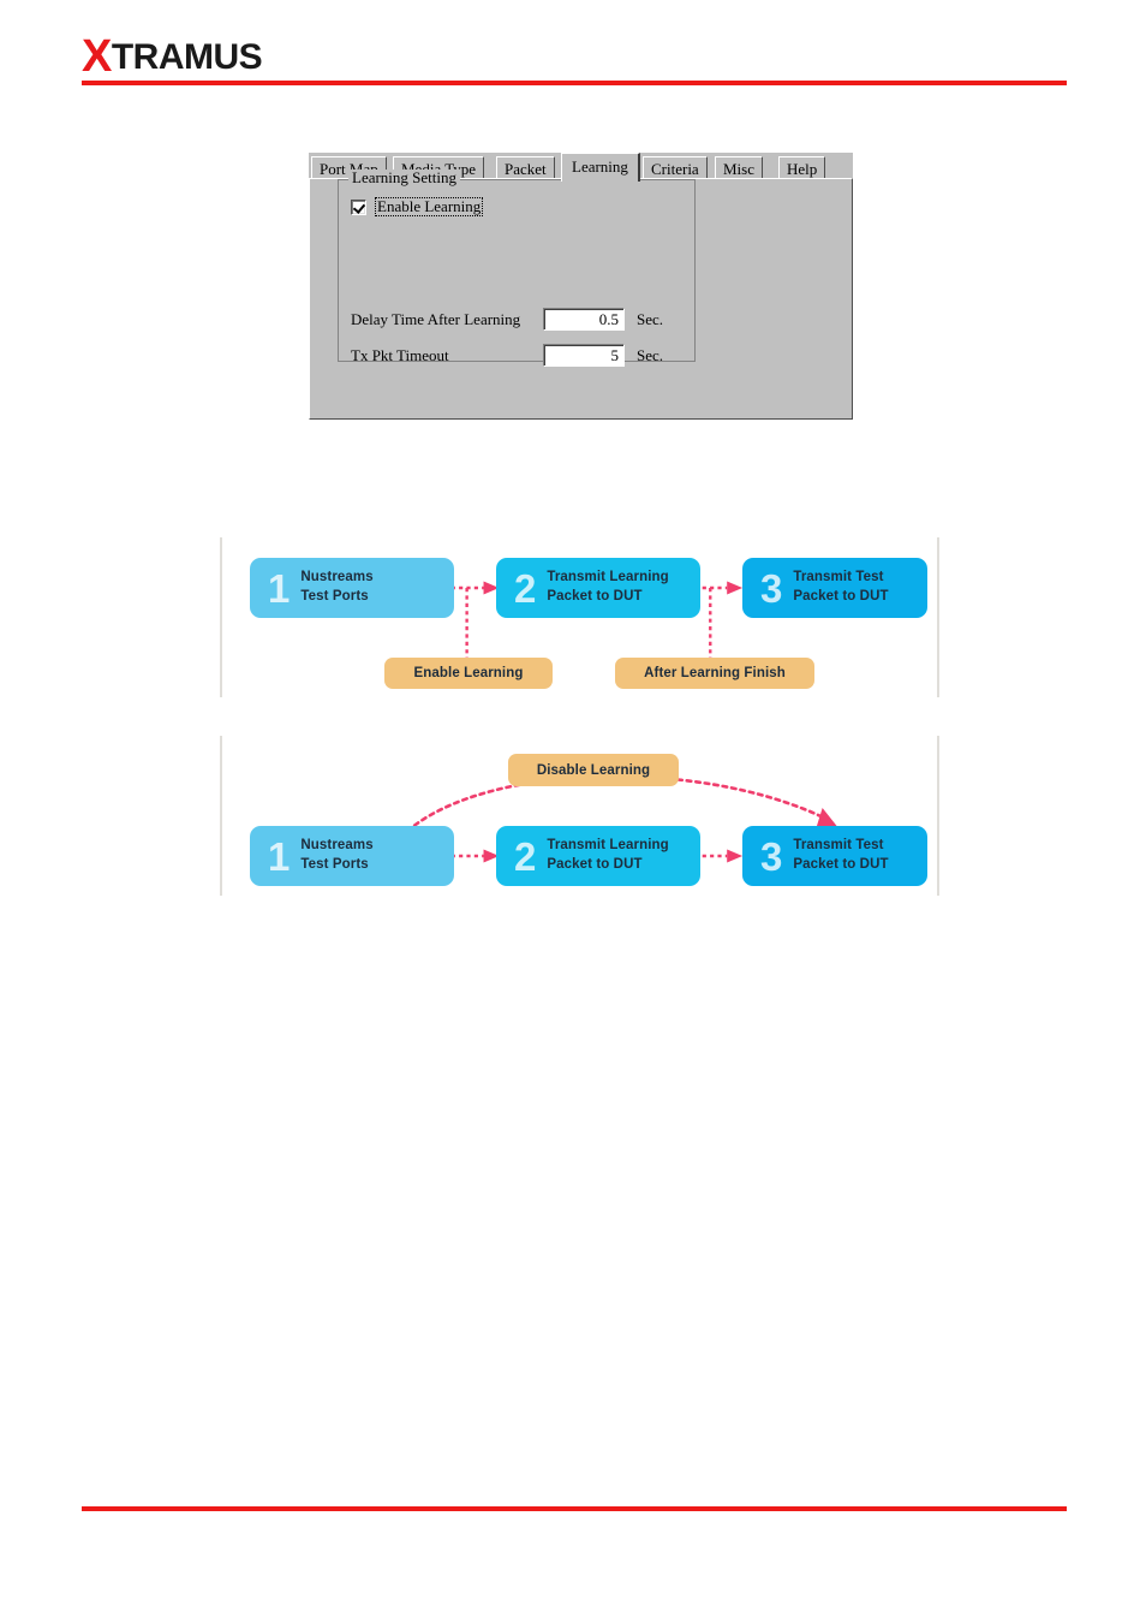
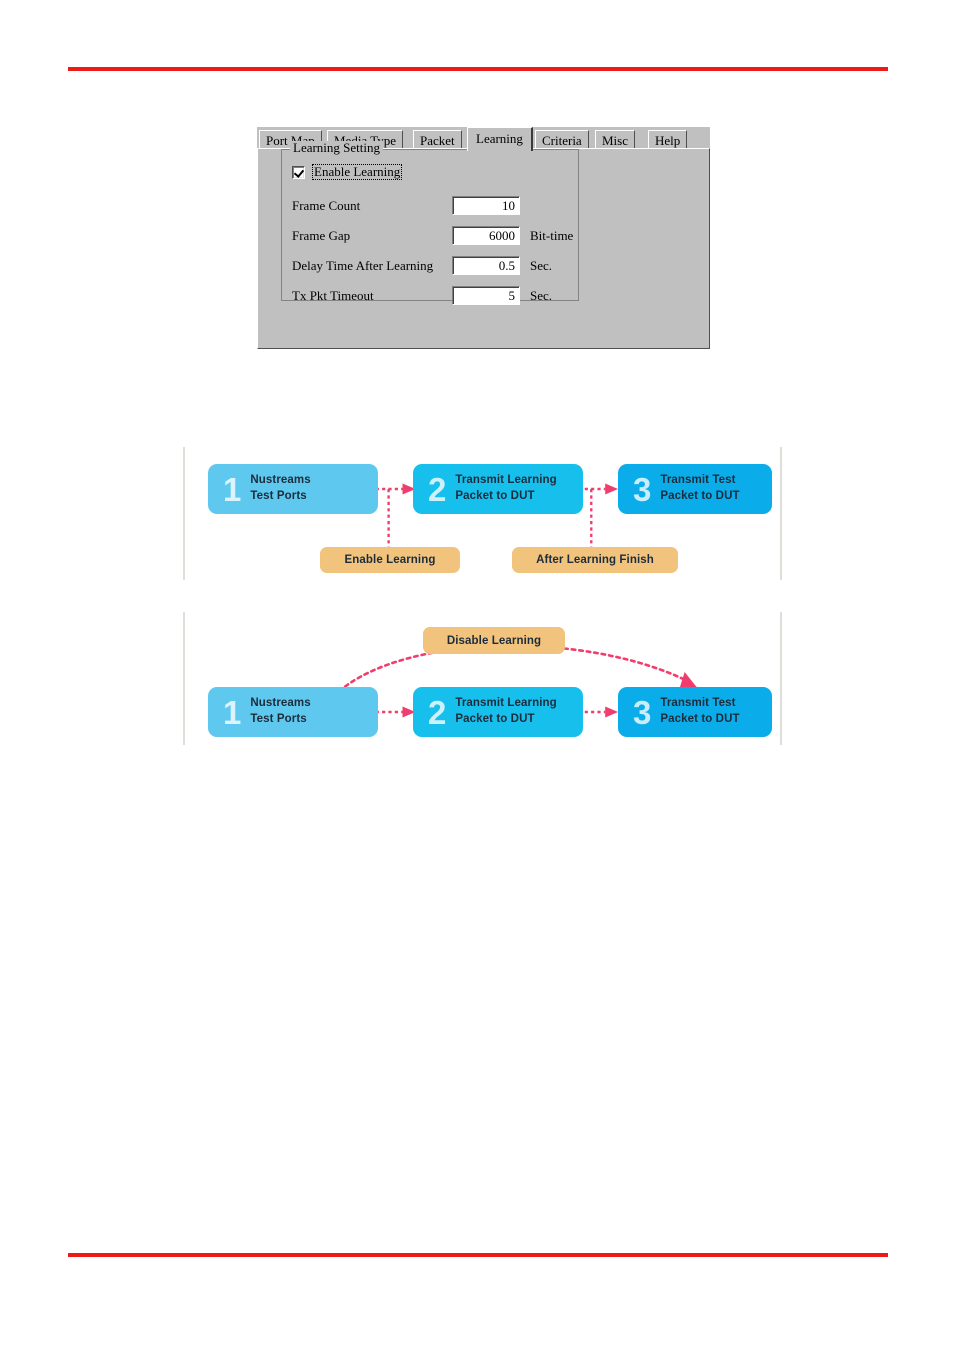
- XTRAMUS
  Packet
  Learning
  Criteria
  Misc
  Help
  Learning Setting
  Enable Learning
+ Frame Count
+ 10
+ Frame Gap
+ 6000
+ Bit-time
  Delay Time After Learning
  0.5
  Sec.
  Tx Pkt Timeout
  5
  Sec.
  1
  Nustreams
  Test Ports
  2
  Transmit Learning
  Packet to DUT
  3
  Transmit Test
  Packet to DUT
  Enable Learning
  After Learning Finish
  Disable Learning
  1
  Nustreams
  Test Ports
  2
  Transmit Learning
  Packet to DUT
  3
  Transmit Test
  Packet to DUT
